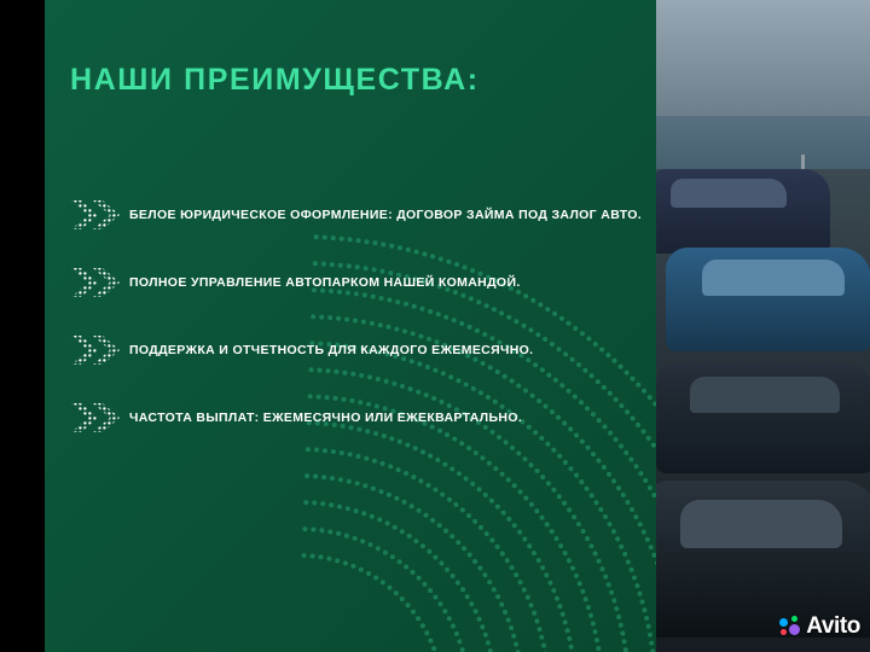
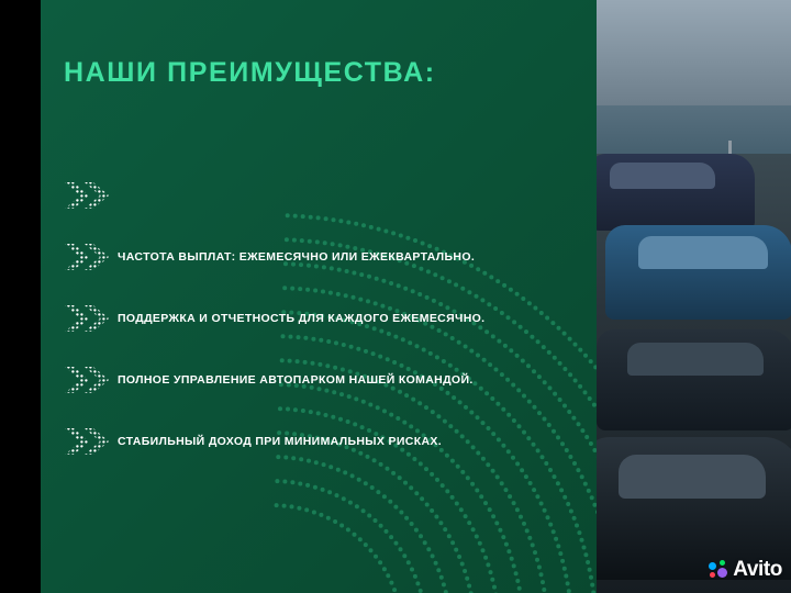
  НАШИ ПРЕИМУЩЕСТВА:
- БЕЛОЕ ЮРИДИЧЕСКОЕ ОФОРМЛЕНИЕ: ДОГОВОР ЗАЙМА ПОД ЗАЛОГ АВТО.
- ПОЛНОЕ УПРАВЛЕНИЕ АВТОПАРКОМ НАШЕЙ КОМАНДОЙ.
+ ЧАСТОТА ВЫПЛАТ: ЕЖЕМЕСЯЧНО ИЛИ ЕЖЕКВАРТАЛЬНО.
  ПОДДЕРЖКА И ОТЧЕТНОСТЬ ДЛЯ КАЖДОГО ЕЖЕМЕСЯЧНО.
- ЧАСТОТА ВЫПЛАТ: ЕЖЕМЕСЯЧНО ИЛИ ЕЖЕКВАРТАЛЬНО.
+ ПОЛНОЕ УПРАВЛЕНИЕ АВТОПАРКОМ НАШЕЙ КОМАНДОЙ.
+ СТАБИЛЬНЫЙ ДОХОД ПРИ МИНИМАЛЬНЫХ РИСКАХ.
  Avito
